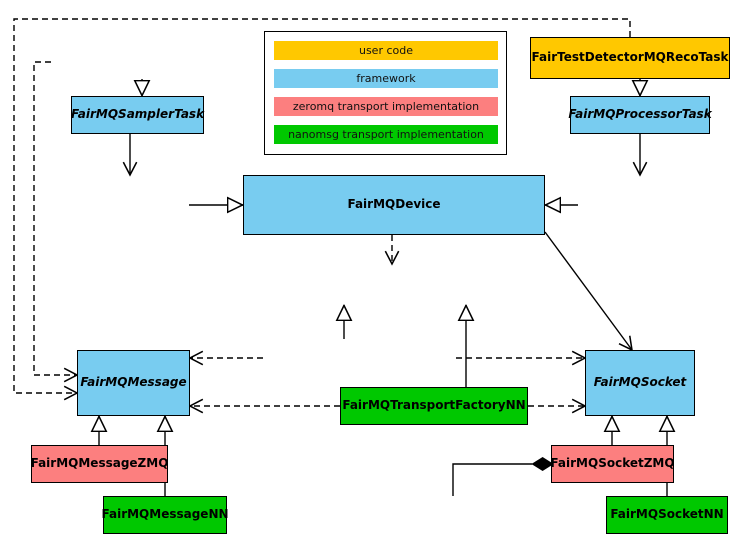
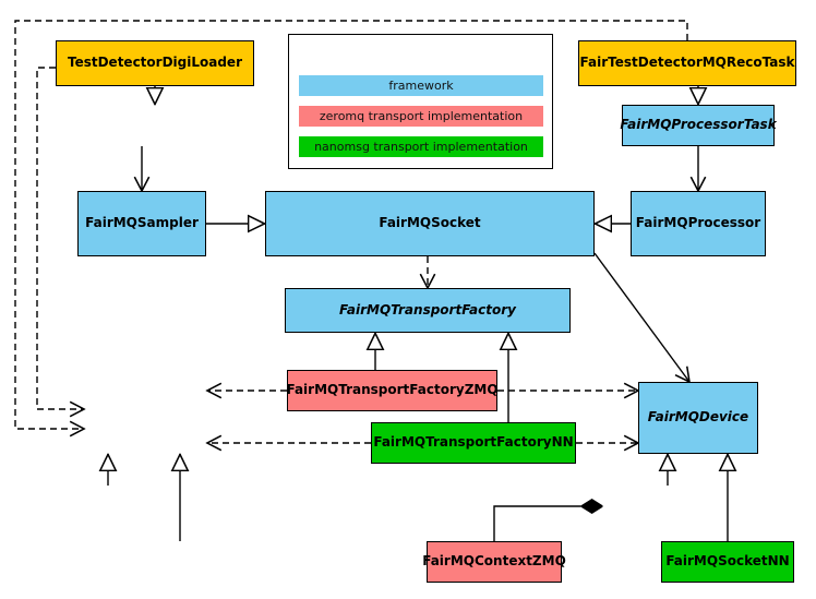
- user code
  framework
  zeromq transport implementation
  nanomsg transport implementation
+ TestDetectorDigiLoader
  FairTestDetectorMQRecoTask
- FairMQSamplerTask
  FairMQProcessorTask
+ FairMQSampler
- FairMQDevice
+ FairMQSocket
+ FairMQProcessor
+ FairMQTransportFactory
+ FairMQTransportFactoryZMQ
  FairMQTransportFactoryNN
- FairMQMessage
- FairMQSocket
+ FairMQDevice
- FairMQMessageZMQ
- FairMQMessageNN
- FairMQSocketZMQ
  FairMQSocketNN
+ FairMQContextZMQ
